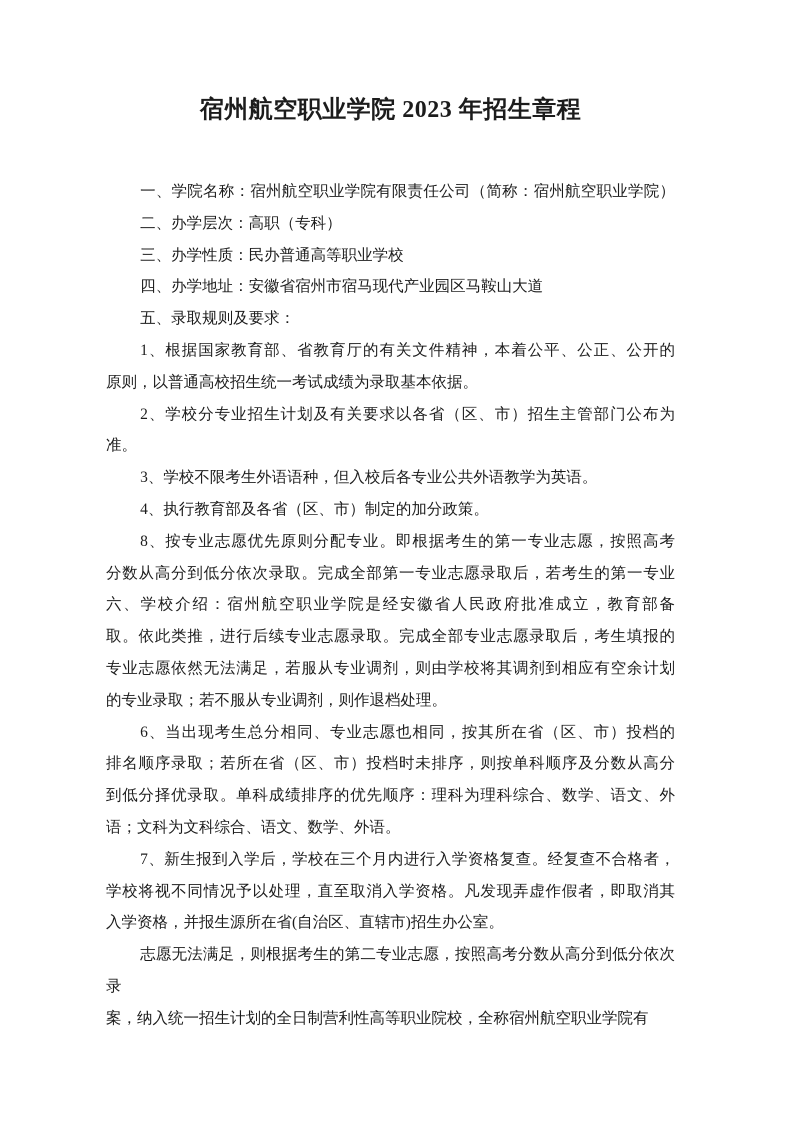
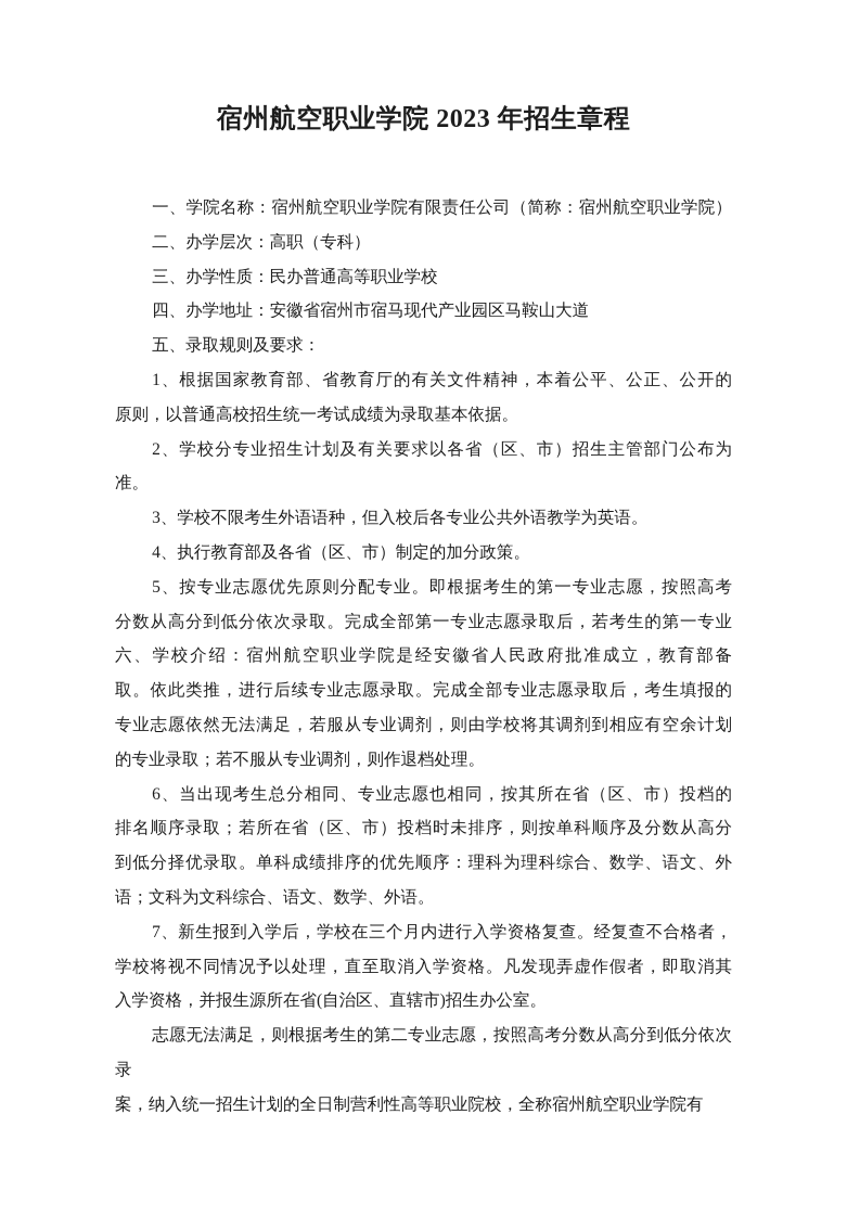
  宿州航空职业学院 2023 年招生章程
  一、学院名称：宿州航空职业学院有限责任公司（简称：宿州航空职业学院）
  二、办学层次：高职（专科）
  三、办学性质：民办普通高等职业学校
  四、办学地址：安徽省宿州市宿马现代产业园区马鞍山大道
  五、录取规则及要求：
  1、根据国家教育部、省教育厅的有关文件精神，本着公平、公正、公开的
  原则，以普通高校招生统一考试成绩为录取基本依据。
  2、学校分专业招生计划及有关要求以各省（区、市）招生主管部门公布为
  准。
  3、学校不限考生外语语种，但入校后各专业公共外语教学为英语。
  4、执行教育部及各省（区、市）制定的加分政策。
- 8、按专业志愿优先原则分配专业。即根据考生的第一专业志愿，按照高考
+ 5、按专业志愿优先原则分配专业。即根据考生的第一专业志愿，按照高考
  分数从高分到低分依次录取。完成全部第一专业志愿录取后，若考生的第一专业
  六、学校介绍：宿州航空职业学院是经安徽省人民政府批准成立，教育部备
  取。依此类推，进行后续专业志愿录取。完成全部专业志愿录取后，考生填报的
  专业志愿依然无法满足，若服从专业调剂，则由学校将其调剂到相应有空余计划
  的专业录取；若不服从专业调剂，则作退档处理。
  6、当出现考生总分相同、专业志愿也相同，按其所在省（区、市）投档的
  排名顺序录取；若所在省（区、市）投档时未排序，则按单科顺序及分数从高分
  到低分择优录取。单科成绩排序的优先顺序：理科为理科综合、数学、语文、外
  语；文科为文科综合、语文、数学、外语。
  7、新生报到入学后，学校在三个月内进行入学资格复查。经复查不合格者，
  学校将视不同情况予以处理，直至取消入学资格。凡发现弄虚作假者，即取消其
  入学资格，并报生源所在省(自治区、直辖市)招生办公室。
  志愿无法满足，则根据考生的第二专业志愿，按照高考分数从高分到低分依次录
  案，纳入统一招生计划的全日制营利性高等职业院校，全称宿州航空职业学院有
